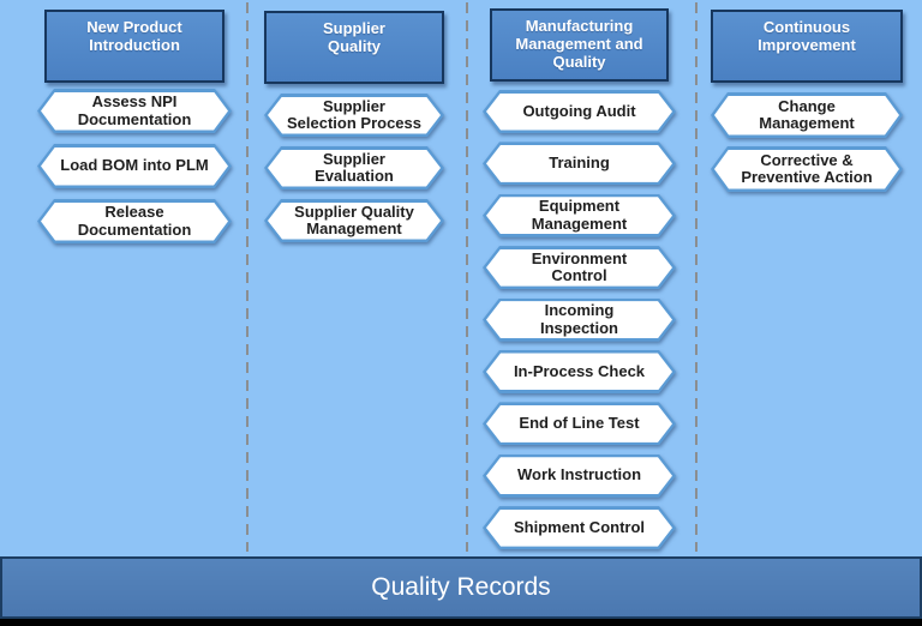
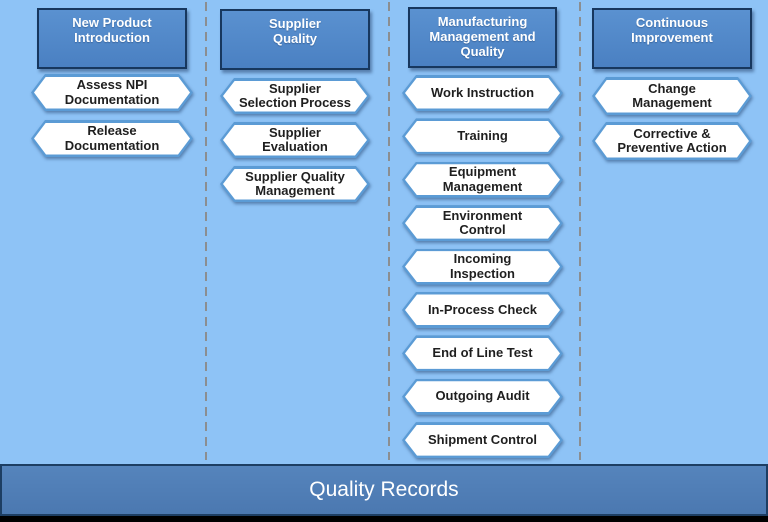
  New Product
  Introduction
  Assess NPI
  Documentation
- Load BOM into PLM
  Release
  Documentation
  Supplier
  Quality
  Supplier
  Selection Process
  Supplier
  Evaluation
  Supplier Quality
  Management
  Manufacturing
  Management and
  Quality
- Outgoing Audit
+ Work Instruction
  Training
  Equipment
  Management
  Environment
  Control
  Incoming
  Inspection
  In-Process Check
  End of Line Test
- Work Instruction
+ Outgoing Audit
  Shipment Control
  Continuous
  Improvement
  Change
  Management
  Corrective &
  Preventive Action
  Quality Records
